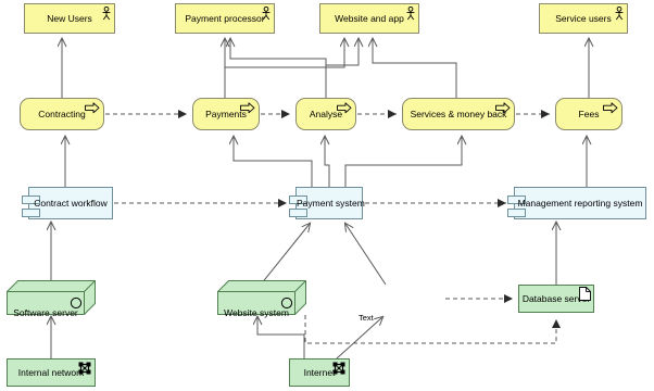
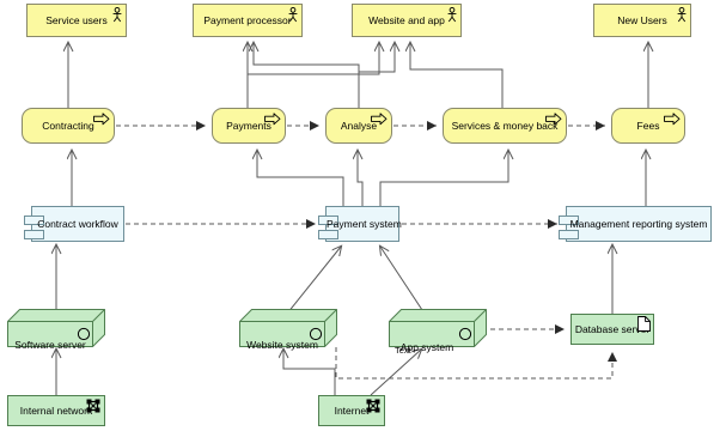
- New Users
+ Service users
  Payment processor
  Website and app
- Service users
+ New Users
  Contracting
  Payments
  Analyse
  Services & money back
  Fees
  Contract workflow
  Payment system
  Management reporting system
  Software server
  Website system
+ App system
  Database ser
  Internal networ
  Interne
  Text
